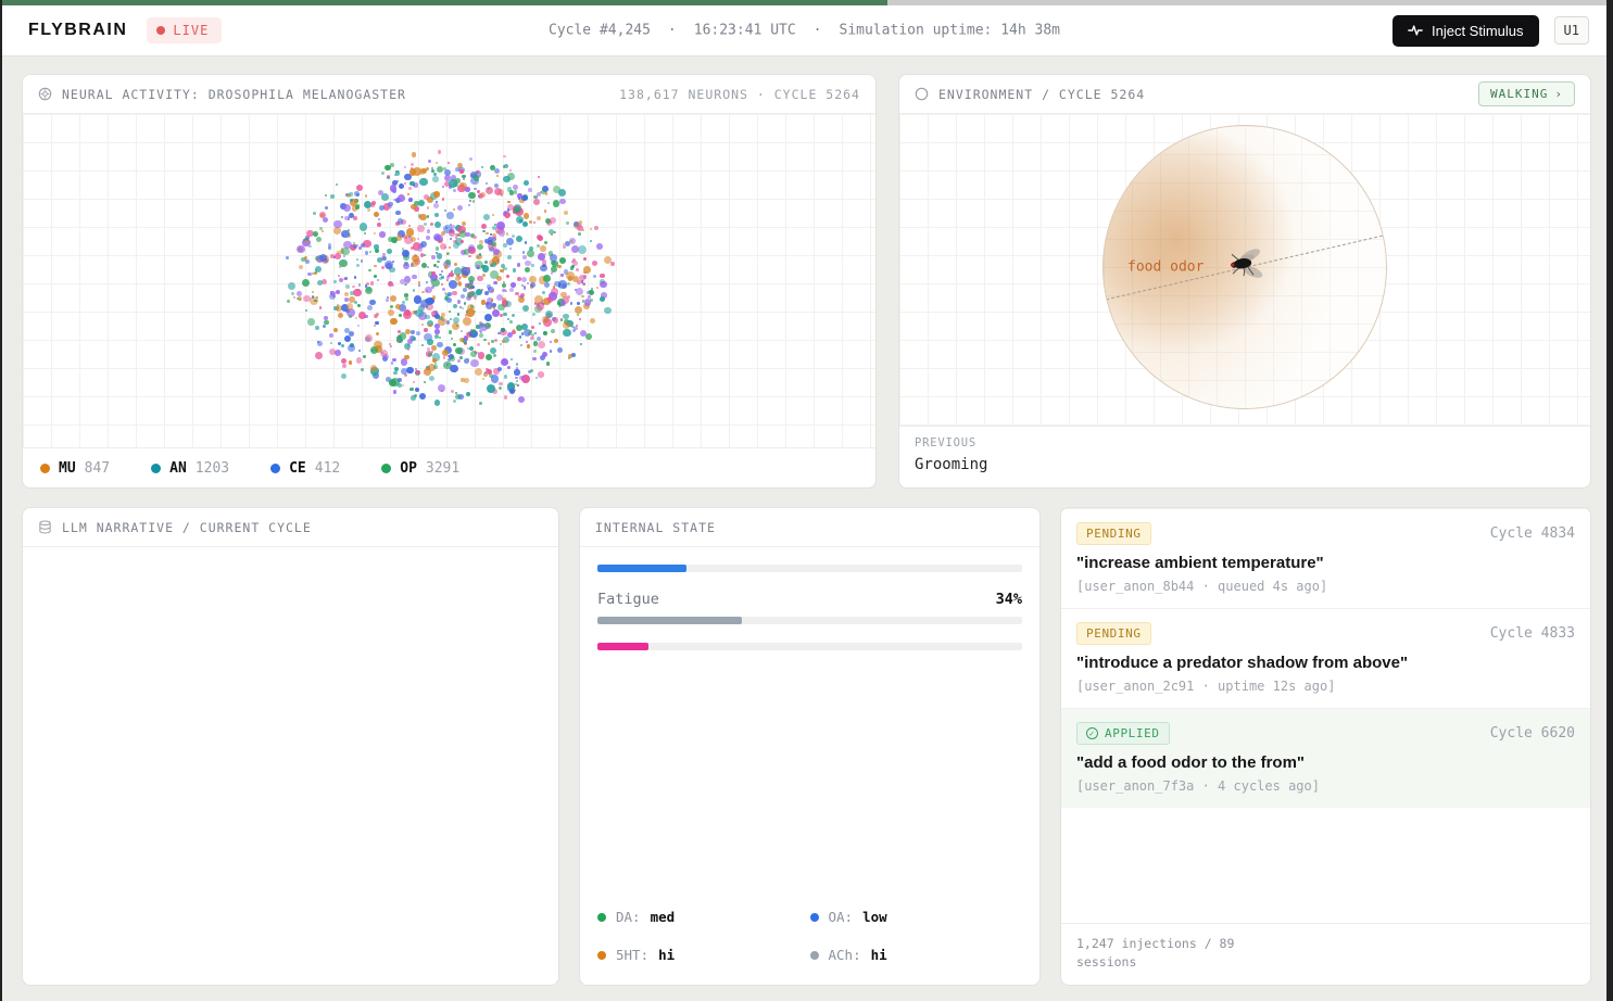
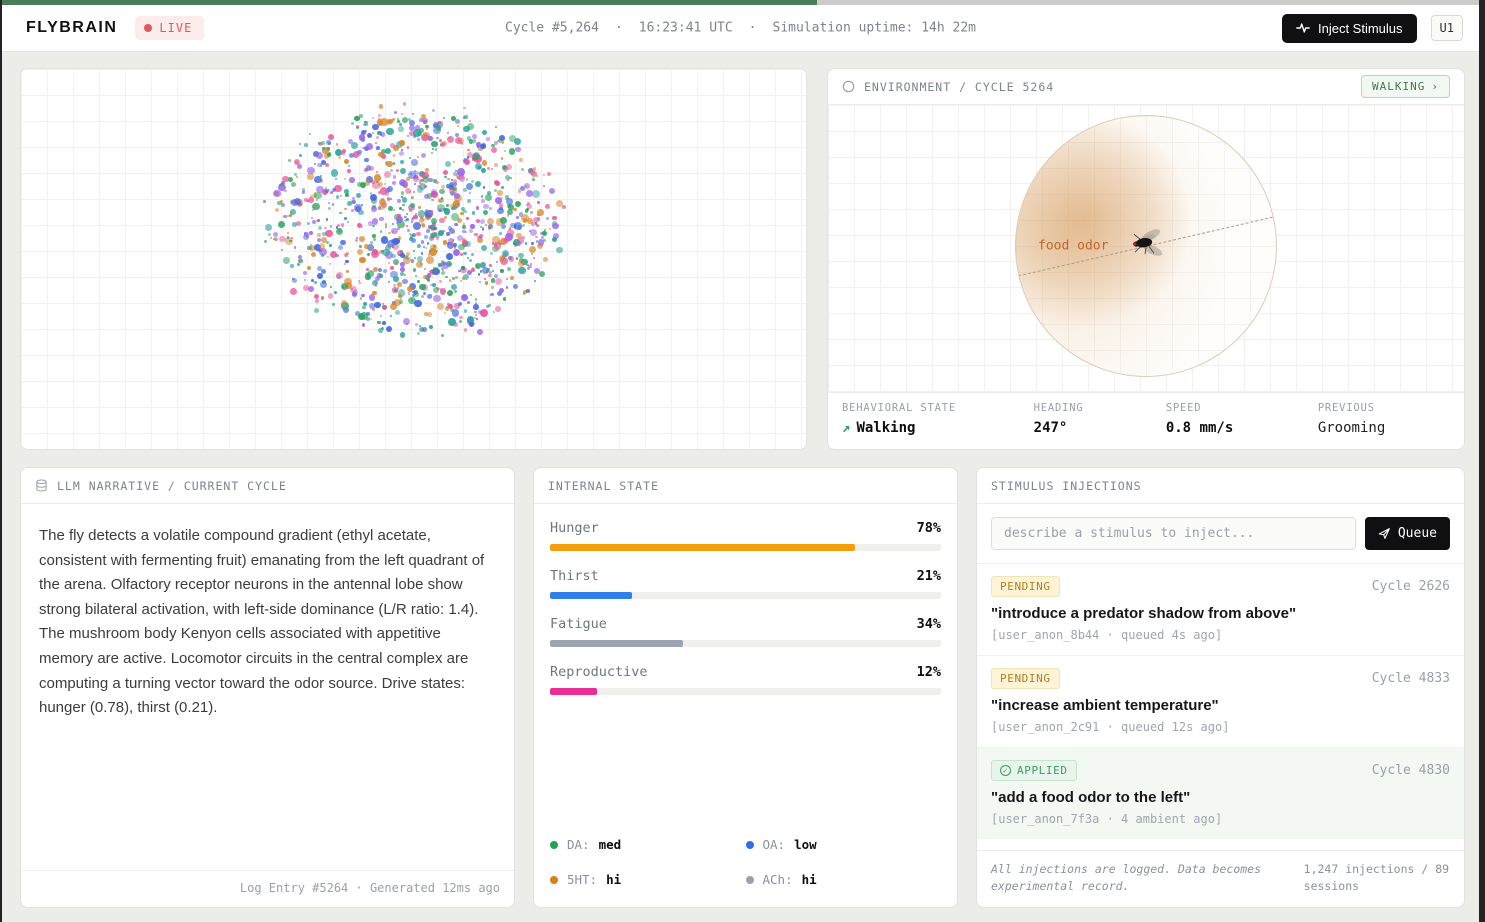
  FLYBRAIN
  LIVE
- Cycle #4,245
+ Cycle #5,264
  ·
  16:23:41 UTC
  ·
- Simulation uptime: 14h 38m
+ Simulation uptime: 14h 22m
  Inject Stimulus
  U1
- NEURAL ACTIVITY: DROSOPHILA MELANOGASTER
- 138,617 NEURONS · CYCLE 5264
- MU
- 847
- AN
- 1203
- CE
- 412
- OP
- 3291
  ENVIRONMENT / CYCLE 5264
  WALKING
  ›
  food odor
+ BEHAVIORAL STATE
+ ↗
+ Walking
+ HEADING
+ 247°
+ SPEED
+ 0.8 mm/s
  PREVIOUS
  Grooming
  LLM NARRATIVE / CURRENT CYCLE
+ The fly detects a volatile compound gradient (ethyl acetate, consistent with fermenting fruit) emanating from the left quadrant of the arena. Olfactory receptor neurons in the antennal lobe show strong bilateral activation, with left-side dominance (L/R ratio: 1.4). The mushroom body Kenyon cells associated with appetitive memory are active. Locomotor circuits in the central complex are computing a turning vector toward the odor source. Drive states: hunger (0.78), thirst (0.21).
+ Log Entry #5264 · Generated 12ms ago
  INTERNAL STATE
+ Hunger
+ 78%
+ Thirst
+ 21%
  Fatigue
  34%
+ Reproductive
+ 12%
  DA:
  med
  OA:
  low
  5HT:
  hi
  ACh:
  hi
+ STIMULUS INJECTIONS
+ describe a stimulus to inject...
+ Queue
  PENDING
- Cycle 4834
+ Cycle 2626
- "increase ambient temperature"
+ "introduce a predator shadow from above"
  [user_anon_8b44 · queued 4s ago]
  PENDING
  Cycle 4833
- "introduce a predator shadow from above"
+ "increase ambient temperature"
- [user_anon_2c91 · uptime 12s ago]
+ [user_anon_2c91 · queued 12s ago]
  ✓
  APPLIED
- Cycle 6620
+ Cycle 4830
- "add a food odor to the from"
+ "add a food odor to the left"
- [user_anon_7f3a · 4 cycles ago]
+ [user_anon_7f3a · 4 ambient ago]
+ All injections are logged. Data becomes experimental record.
  1,247 injections / 89 sessions
